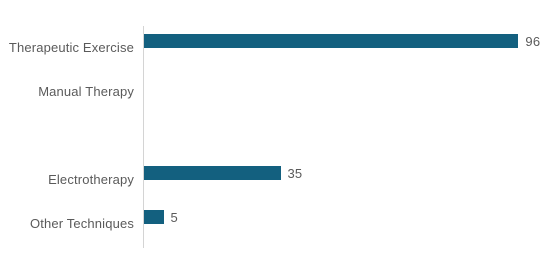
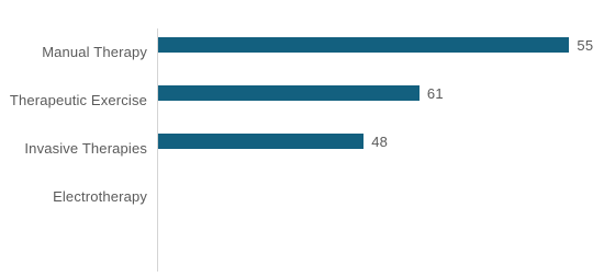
- Therapeutic Exercise
+ Manual Therapy
- 96
+ 55
- Manual Therapy
+ Therapeutic Exercise
+ 61
+ Invasive Therapies
+ 48
  Electrotherapy
- 35
- Other Techniques
- 5
